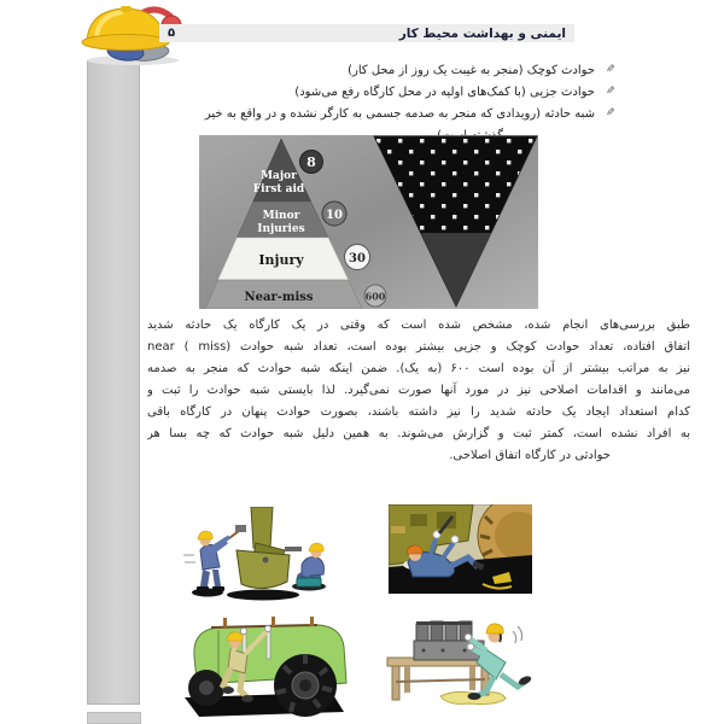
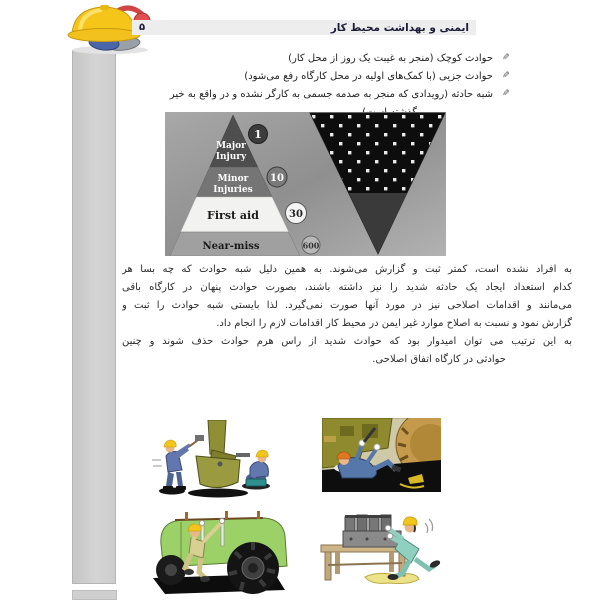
  ۵
  ایمنی و بهداشت محیط کار
  حوادث کوچک (منجر به غیبت یک روز از محل کار)
  حوادث جزیی (با کمک‌های اولیه در محل کارگاه رفع می‌شود)
  شبه حادثه (رویدادی که منجر به صدمه جسمی به کارگر نشده و در واقع به خیر
  Major
- First aid
+ Injury
  Minor
  Injuries
- Injury
+ First aid
  Near-miss
- 8
+ 1
  10
  30
  600
- طبق بررسی‌های انجام شده، مشخص شده است که وقتی در یک کارگاه یک حادثه شدید
- اتفاق افتاده، تعداد حوادث کوچک و جزیی بیشتر بوده است، تعداد شبه حوادث near ( miss)
- نیز به مراتب بیشتر از آن بوده است ۶۰۰ (به یک). ضمن اینکه شبه حوادث که منجر به صدمه
- می‌مانند و اقدامات اصلاحی نیز در مورد آنها صورت نمی‌گیرد. لذا بایستی شبه حوادث را ثبت و
+ به افراد نشده است، کمتر ثبت و گزارش می‌شوند. به همین دلیل شبه حوادث که چه بسا هر
  کدام استعداد ایجاد یک حادثه شدید را نیز داشته باشند، بصورت حوادث پنهان در کارگاه باقی
- به افراد نشده است، کمتر ثبت و گزارش می‌شوند. به همین دلیل شبه حوادث که چه بسا هر
+ می‌مانند و اقدامات اصلاحی نیز در مورد آنها صورت نمی‌گیرد. لذا بایستی شبه حوادث را ثبت و
+ گزارش نمود و نسبت به اصلاح موارد غیر ایمن در محیط کار اقدامات لازم را انجام داد.
+ به این ترتیب می توان امیدوار بود که حوادث شدید از راس هرم حوادث حذف شوند و چنین
  حوادثی در کارگاه اتفاق اصلاحی.
